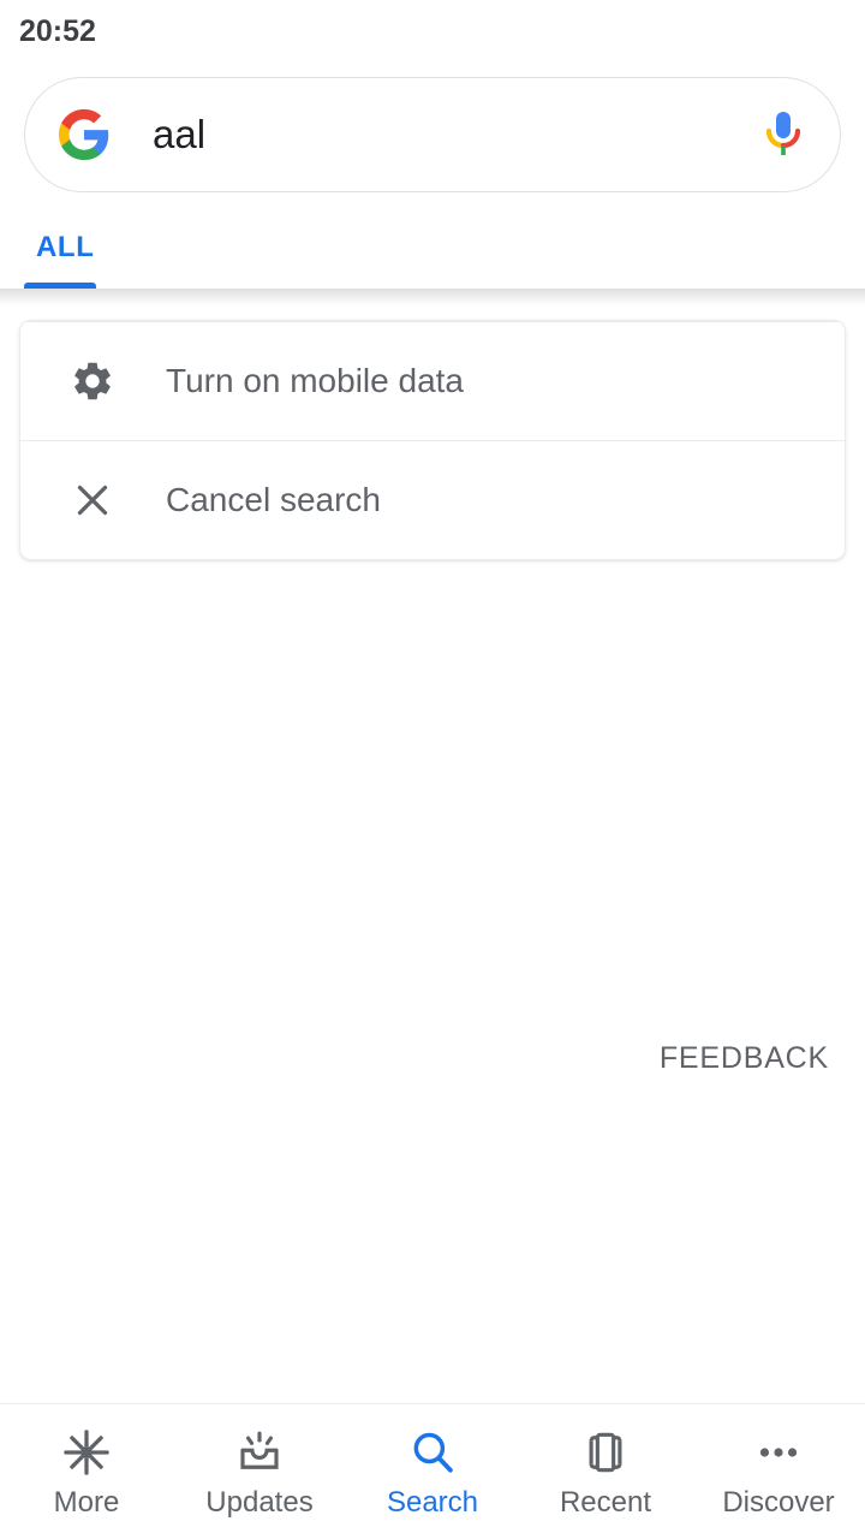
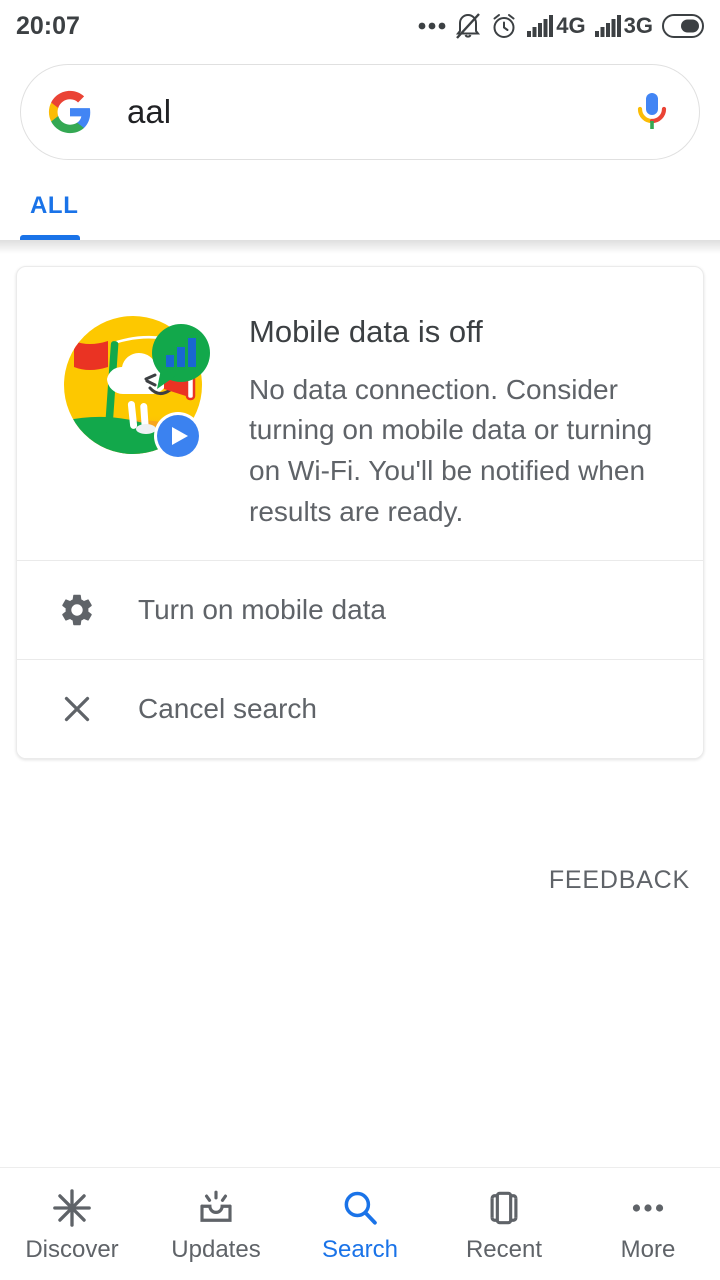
- 20:52
+ 20:07
+ 4G
+ 3G
  aal
  ALL
+ Mobile data is off
+ No data connection. Consider turning on mobile data or turning on Wi-Fi. You'll be notified when results are ready.
  Turn on mobile data
  Cancel search
  FEEDBACK
- More
+ Discover
  Updates
  Search
  Recent
- Discover
+ More
